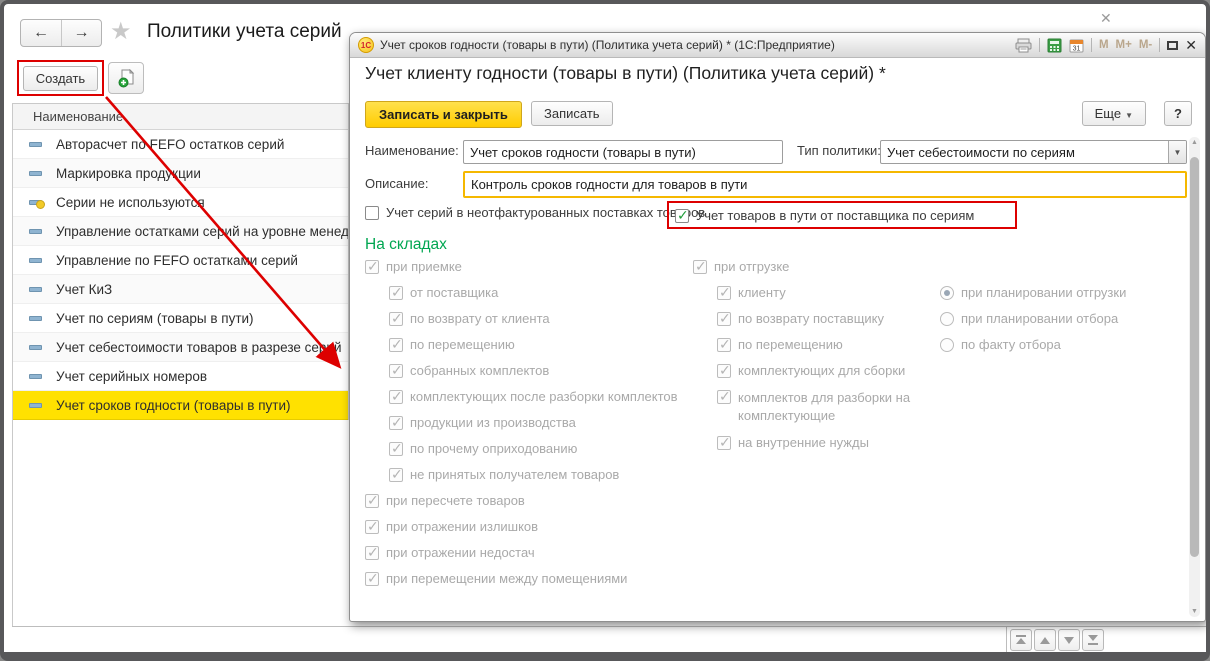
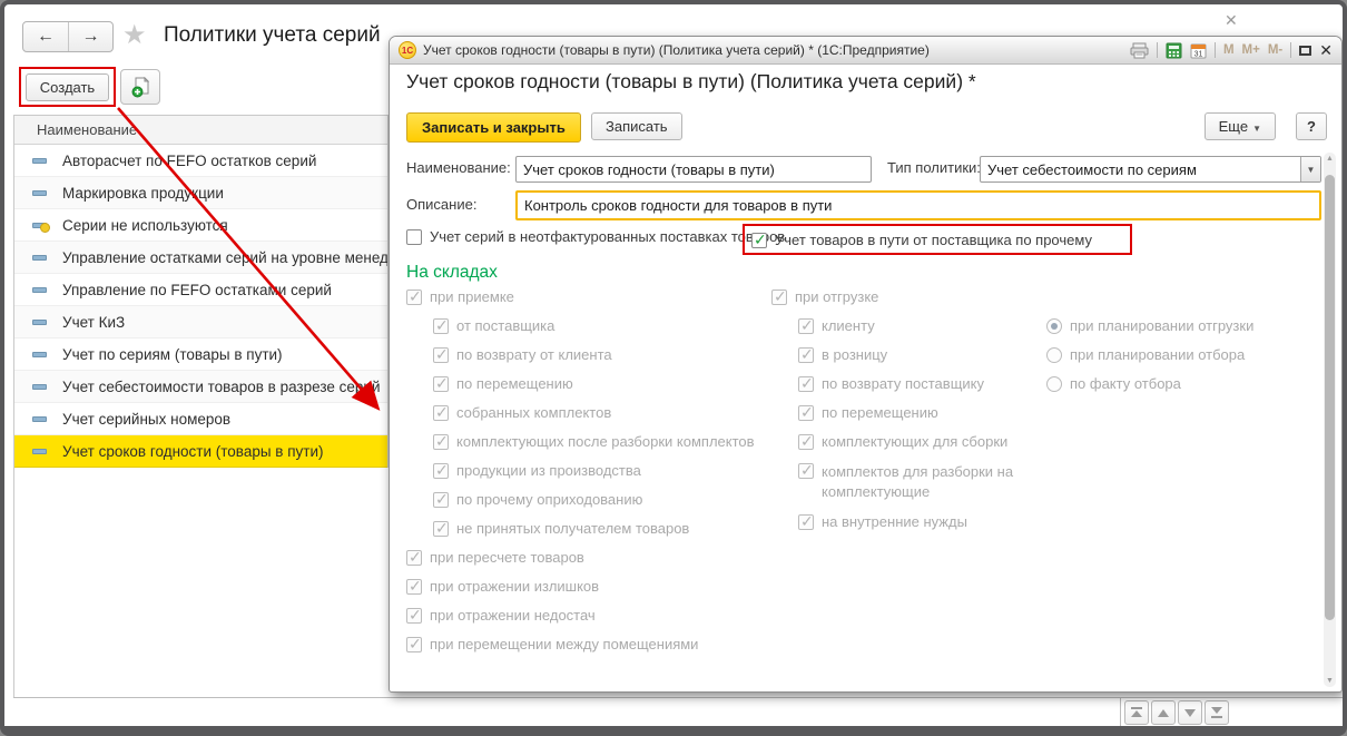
  ←
  →
  ★
  Политики учета серий
  ✕
  Создать
  Наименование
  Авторасчет по FEFO остатков серий
  Маркировка продукции
  Серии не используются
  Управление остатками сеий на уровне менед
  Управление по FEFO остатками серий
  Учет КиЗ
  Учет по сериям (товары в пути)
  Учет себестоимости товаров в разрезе сеий
  Учет серийных номеров
  Учет сроков годности (товары в пути)
  1С
  Учет сроков годности (товары в пути) (Политика учета серий) * (1С:Предприятие)
  M
  M+
  M-
  ✕
- Учет клиенту годности (товары в пути) (Политика учета серий) *
+ Учет сроков годности (товары в пути) (Политика учета серий) *
  Записать и закрыть
  Записать
  Еще ▼
  ?
  Наименование:
  Учет сроков годности (товары в пути)
  Тип политики
  Учет себестоимости по сериям
  ▼
  Описание:
  Контроль сроков годности для товаров в пути
  Учет серий в неотфактурованных поставках товов
- Учет товаров в пути от поставщика по сериям
+ Учет товаров в пути от поставщика по прочему
  На складах
  при приемке
  от поставщика
  по возврату от клиента
  по перемещению
  собранных комплектов
  комплектующих после разборки комплектов
  продукции из производства
  по прочему оприходованию
  не принятых получателем товаров
  при пересчете товаров
  при отражении излишков
  при отражении недостач
  при перемещении между помещениями
  при отгрузке
  клиенту
+ в розницу
  по возврату поставщику
  по перемещению
  комплектующих для сборки
  комплектов для разборки на комплектующие
  на внутренние нужды
  при планировании отгрузки
  при планировании отбора
  по факту отбора
